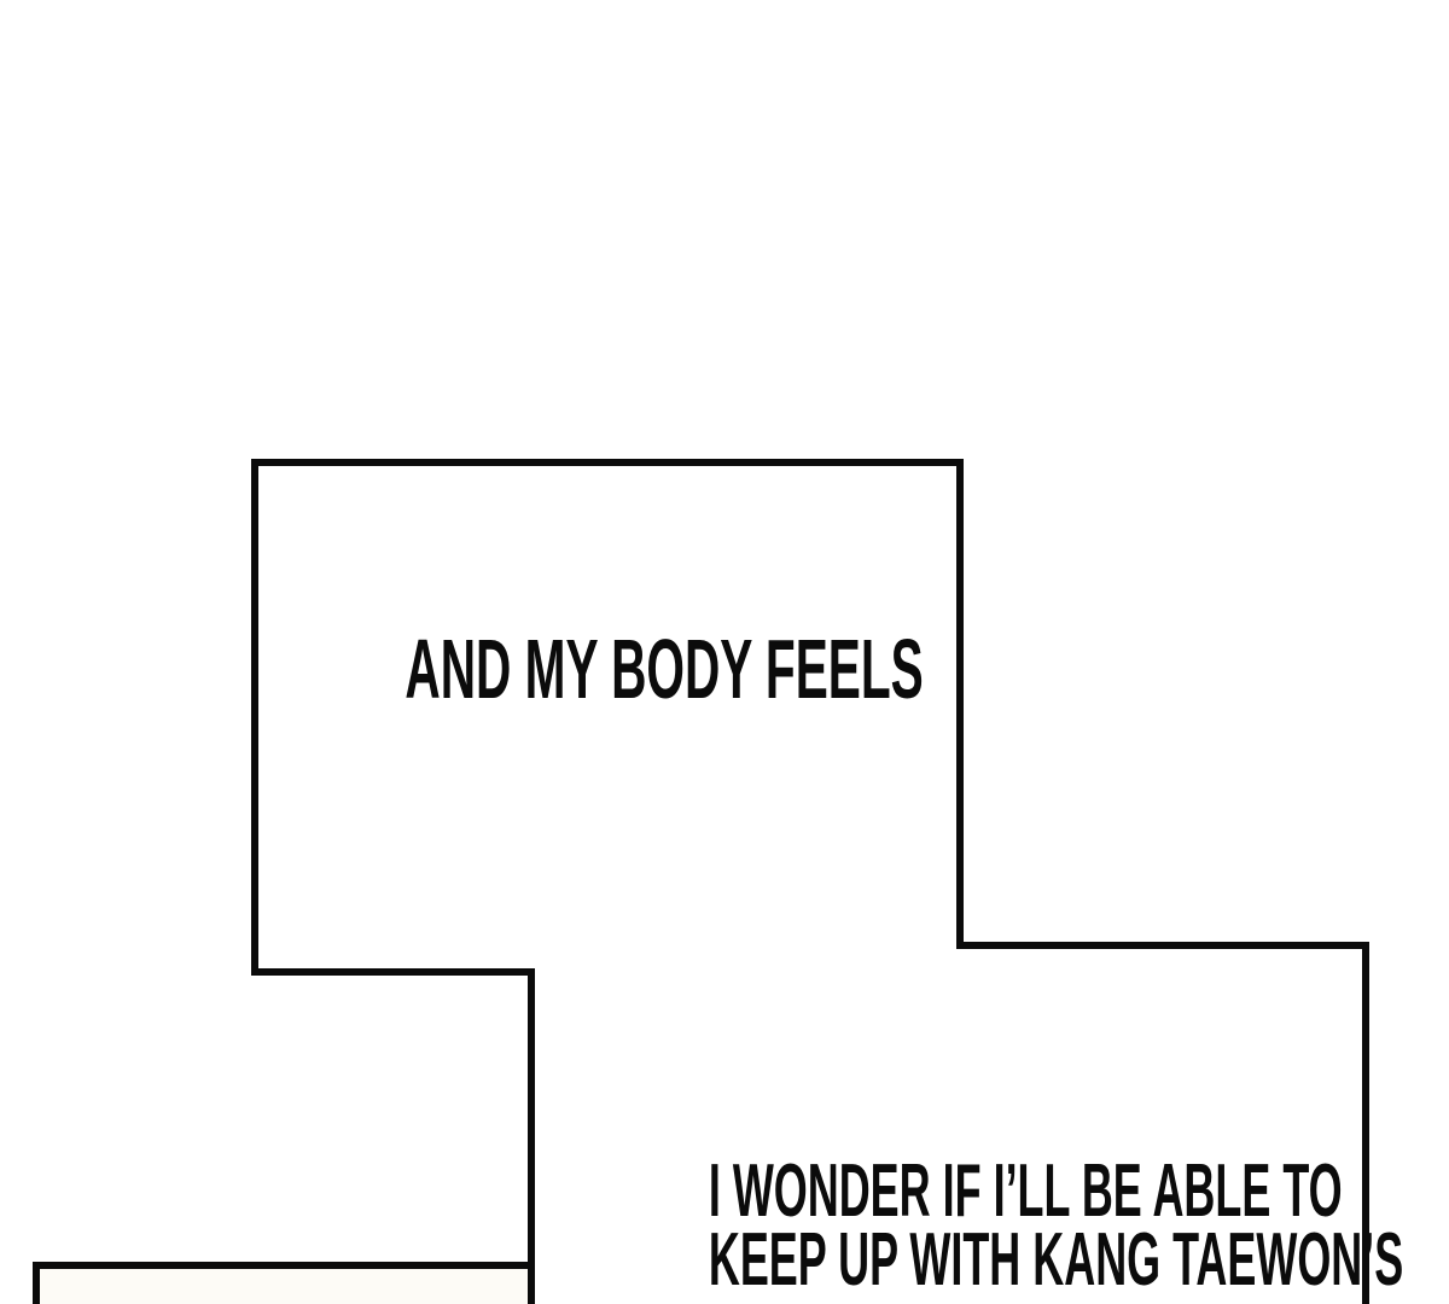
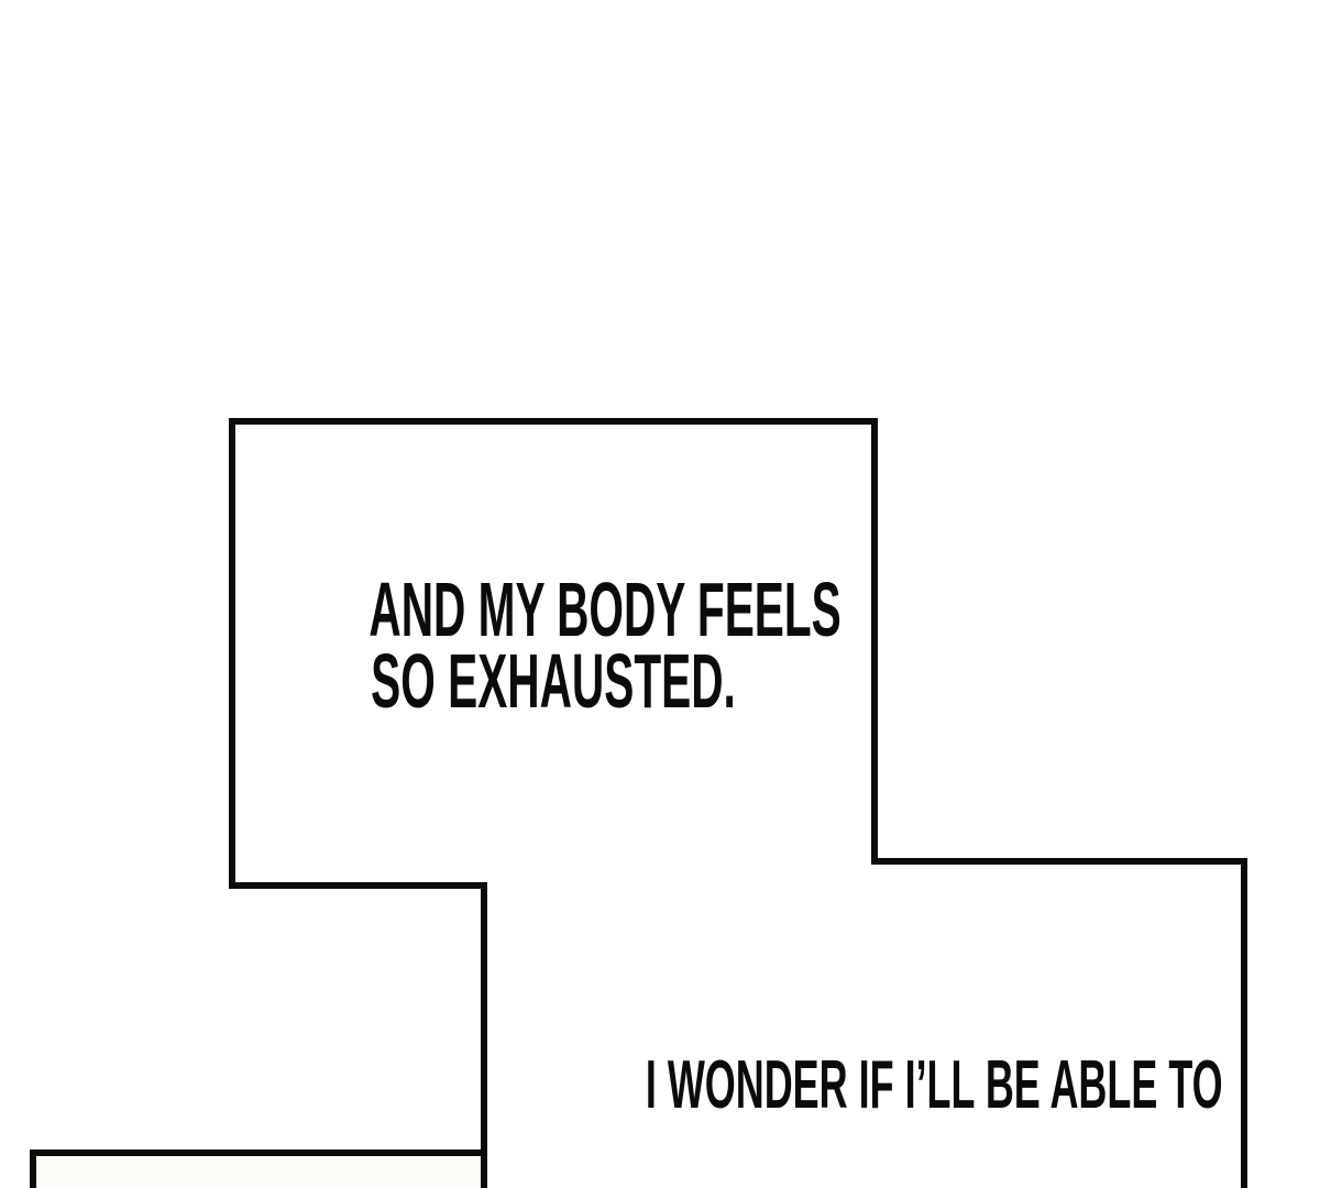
  AND MY BODY FEELS
+ SO EXHAUSTED.
  I WONDER IF I’LL BE ABLE TO
- KEEP UP WITH KANG TAEWON’S
